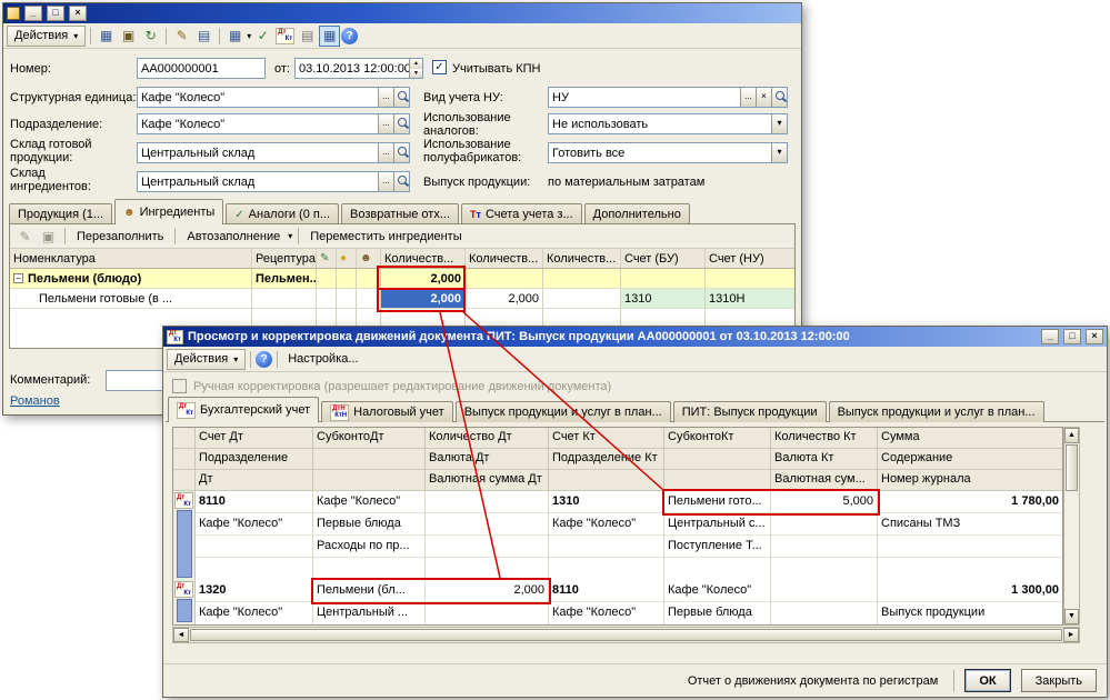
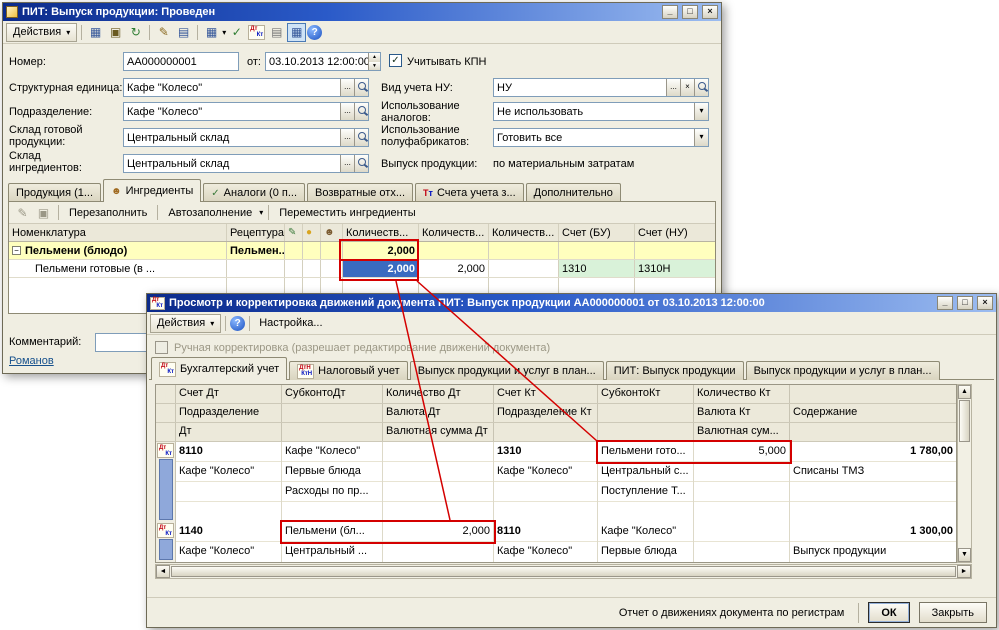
+ ПИТ: Выпуск продукции: Проведен
  _
  □
  ×
  Действия
  ▾
  ▦
  ▣
  ↻
  ✎
  ▤
  ▦
  ▾
  ✓
  ▤
  ▦
  ?
  Номер:
  АА000000001
  от:
  03.10.2013 12:00:00
  ✓
  Учитывать КПН
  Структурная единица:
  Кафе "Колесо"
  ...
  Вид учета НУ:
  НУ
  ...
  ×
  Подразделение:
  Кафе "Колесо"
  ...
  Использование аналогов:
  Не использовать
  ▾
  Склад готовой продукции:
  Центральный склад
  ...
  Использование полуфабрикатов:
  Готовить все
  ▾
  Склад ингредиентов:
  Центральный склад
  ...
  Выпуск продукции:
  по материальным затратам
  Продукция (1...
  ☻
  Ингредиенты
  ✓
  Аналоги (0 п...
  Возвратные отх...
  Тт
  Счета учета з...
  Дополнительно
  ✎
  ▣
  Перезаполнить
  Автозаполнение
  ▾
  Переместить ингредиенты
  Номенклатура
  Рецептура
  ✎
  ●
  ☻
  Количеств...
  Количеств...
  Количеств...
  Счет (БУ)
  Счет (НУ)
  −
  Пельмени (блюдо)
  Пельмен..
  2,000
  Пельмени готовые (в ...
  2,000
  2,000
  1310
  1310Н
  Комментарий:
  Романов
  Просмотр и корректировка движений документаИТ: Выпуск продукции АА000000001 от 03.10.2013 12:00:00
  _
  □
  ×
  Действия
  ▾
  ?
  Настройка...
  Ручная корректировка (разрешает редактирование движений документа)
  Бухгалтерский учет
  Налоговый учет
  Выпуск продукции и услуг в план...
  ПИТ: Выпуск продукции
  Выпуск продукции и услуг в план...
  Счет Дт
  СубконтоДт
  Количество Дт
  Счет Кт
  СубконтоКт
  Количество Кт
- Сумма
  Подразделение
  Валюта Дт
  Подразделение Кт
  Валюта Кт
  Содержание
  Дт
  Валютная сумма Дт
  Валютная сум...
- Номер журнала
  8110
  Кафе "Колесо"
  Кафе "Колесо"
  Первые блюда
  Расходы по пр...
  1310
  Кафе "Колесо"
  Пельмени гото...
  Центральный с...
  Поступление Т...
  5,000
  1 780,00
  Списаны ТМЗ
- 1320
+ 1140
  Кафе "Колесо"
  Пельмени (бл...
  Центральный ...
  2,000
  8110
  Кафе "Колесо"
  Кафе "Колесо"
  Первые блюда
  1 300,00
  Выпуск продукции
  Отчет о движениях документа по регистрам
  ОК
  Закрыть
